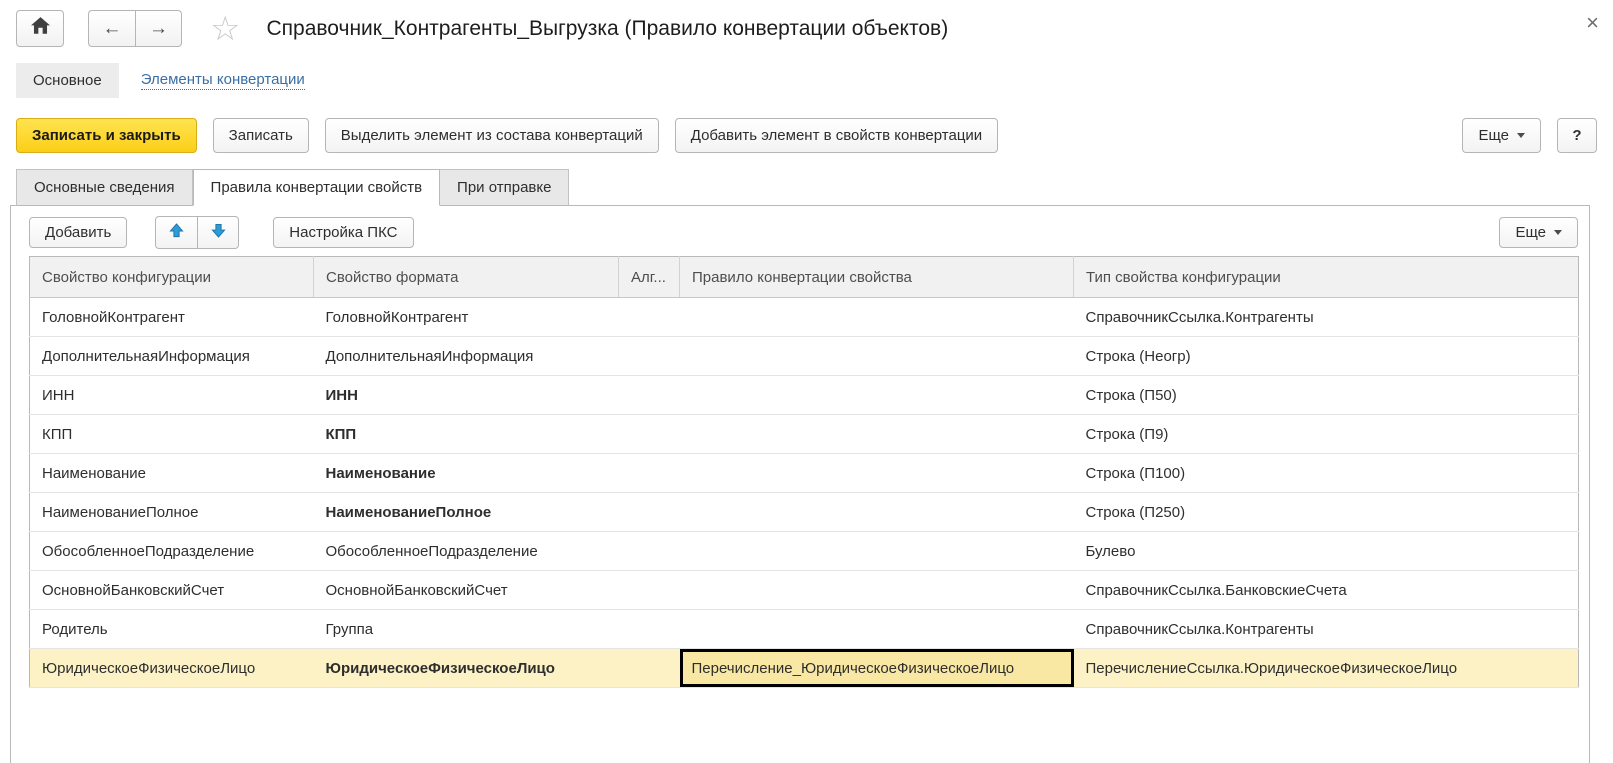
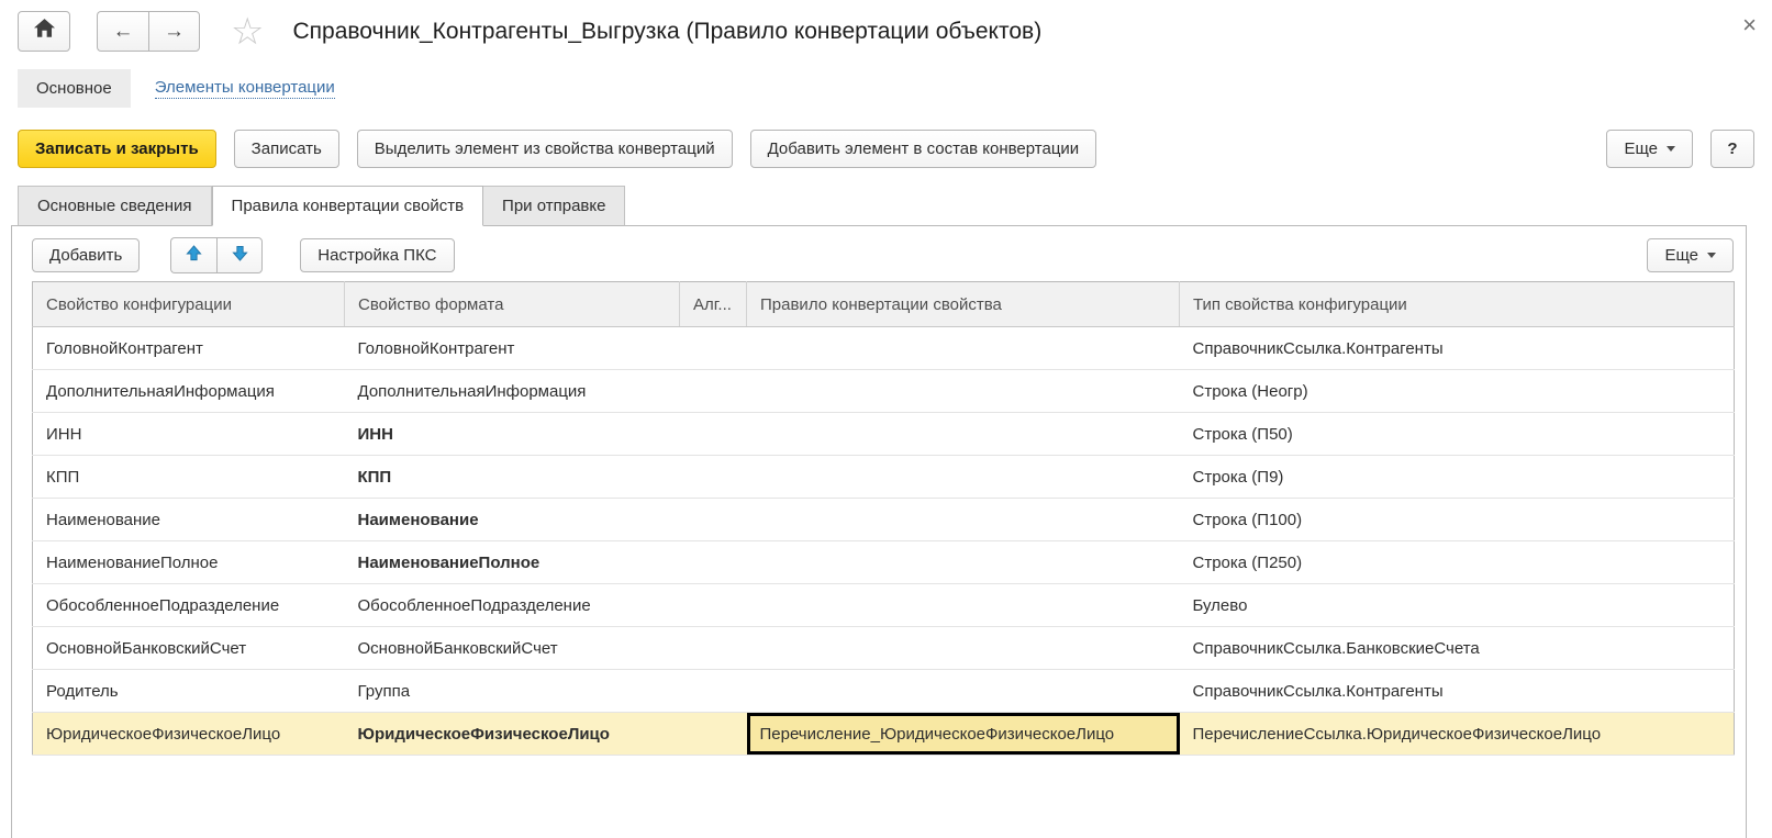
  ←
  →
  ☆
  Справочник_Контрагенты_Выгрузка (Правило конвертации объектов)
  ×
  Основное
  Элементы конвертации
  Записать и закрыть
  Записать
- Выделить элемент из состава конвертаций
+ Выделить элемент из свойства конвертаций
- Добавить элемент в свойств конвертации
+ Добавить элемент в состав конвертации
  Еще
  ?
  Основные сведения
  Правила конвертации свойств
  При отправке
  Добавить
  Настройка ПКС
  Еще
  Свойство конфигурации	Свойство формата	Алг...	Правило конвертации свойства	Тип свойства конфигурации
  ГоловнойКонтрагент	ГоловнойКонтрагент			СправочникСсылка.Контрагенты
  ДополнительнаяИнформация	ДополнительнаяИнформация			Строка (Неогр)
  ИНН	ИНН			Строка (П50)
  КПП	КПП			Строка (П9)
  Наименование	Наименование			Строка (П100)
  НаименованиеПолное	НаименованиеПолное			Строка (П250)
  ОбособленноеПодразделение	ОбособленноеПодразделение			Булево
  ОсновнойБанковскийСчет	ОсновнойБанковскийСчет			СправочникСсылка.БанковскиеСчета
  Родитель	Группа			СправочникСсылка.Контрагенты
  ЮридическоеФизическоеЛицо	ЮридическоеФизическоеЛицо		Перечисление_ЮридическоеФизическоеЛицо	ПеречислениеСсылка.ЮридическоеФизическоеЛицо
